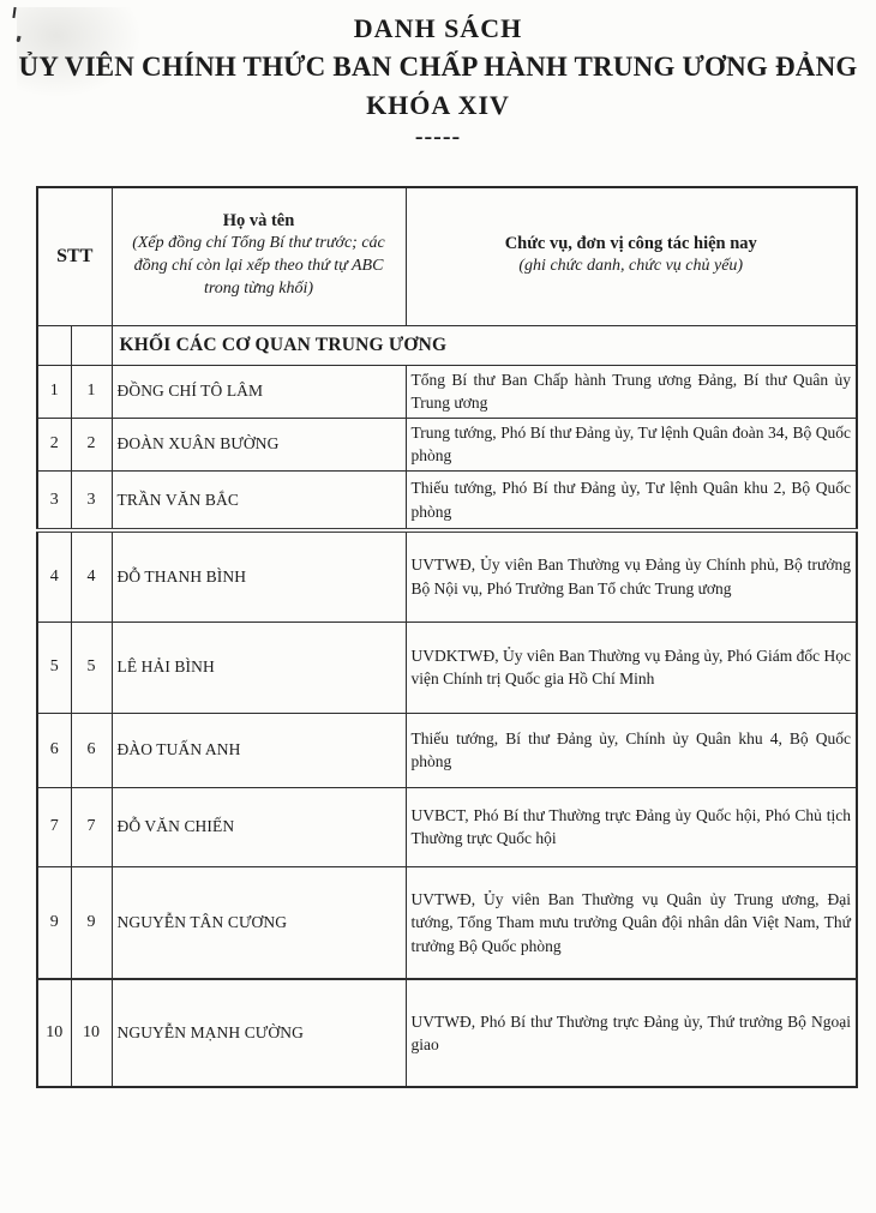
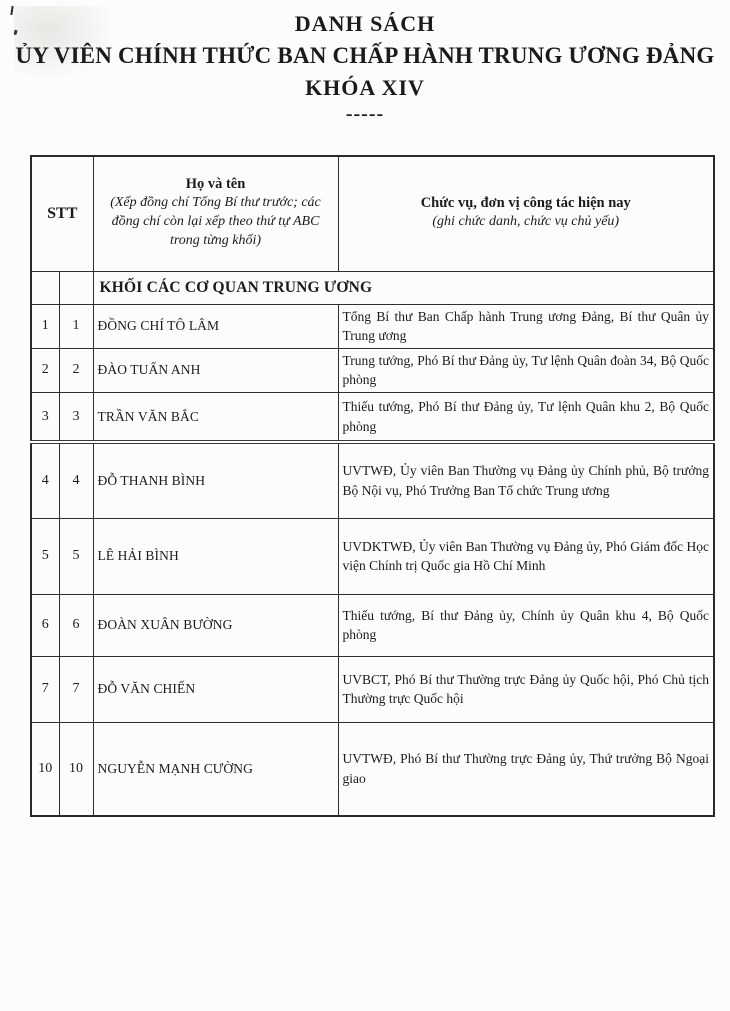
  DANH SÁCH
  ỦY VIÊN CHÍNH THỨC BAN CHẤP HÀNH TRUNG ƯƠNG ĐẢNG
  KHÓA XIV
  -----
  STT	Họ và tên (Xếp đồng chí Tổng Bí thư trước; các đồng chí còn lại xếp theo thứ tự ABC trong từng khối)	Chức vụ, đơn vị công tác hiện nay (ghi chức danh, chức vụ chủ yếu)
  		KHỐI CÁC CƠ QUAN TRUNG ƯƠNG
  1	1	ĐỒNG CHÍ TÔ LÂM	Tổng Bí thư Ban Chấp hành Trung ương Đảng, Bí thư Quân ủy Trung ương
- 2	2	ĐOÀN XUÂN BƯỜNG	Trung tướng, Phó Bí thư Đảng ủy, Tư lệnh Quân đoàn 34, Bộ Quốc phòng
+ 2	2	ĐÀO TUẤN ANH	Trung tướng, Phó Bí thư Đảng ủy, Tư lệnh Quân đoàn 34, Bộ Quốc phòng
  3	3	TRẦN VĂN BẮC	Thiếu tướng, Phó Bí thư Đảng ủy, Tư lệnh Quân khu 2, Bộ Quốc phòng
  4	4	ĐỖ THANH BÌNH	UVTWĐ, Ủy viên Ban Thường vụ Đảng ủy Chính phủ, Bộ trưởng Bộ Nội vụ, Phó Trưởng Ban Tổ chức Trung ương
  5	5	LÊ HẢI BÌNH	UVDKTWĐ, Ủy viên Ban Thường vụ Đảng ủy, Phó Giám đốc Học viện Chính trị Quốc gia Hồ Chí Minh
- 6	6	ĐÀO TUẤN ANH	Thiếu tướng, Bí thư Đảng ủy, Chính ủy Quân khu 4, Bộ Quốc phòng
+ 6	6	ĐOÀN XUÂN BƯỜNG	Thiếu tướng, Bí thư Đảng ủy, Chính ủy Quân khu 4, Bộ Quốc phòng
  7	7	ĐỖ VĂN CHIẾN	UVBCT, Phó Bí thư Thường trực Đảng ủy Quốc hội, Phó Chủ tịch Thường trực Quốc hội
- 9	9	NGUYỄN TÂN CƯƠNG	UVTWĐ, Ủy viên Ban Thường vụ Quân ủy Trung ương, Đại tướng, Tổng Tham mưu trưởng Quân đội nhân dân Việt Nam, Thứ trưởng Bộ Quốc phòng
  10	10	NGUYỄN MẠNH CƯỜNG	UVTWĐ, Phó Bí thư Thường trực Đảng ủy, Thứ trưởng Bộ Ngoại giao
